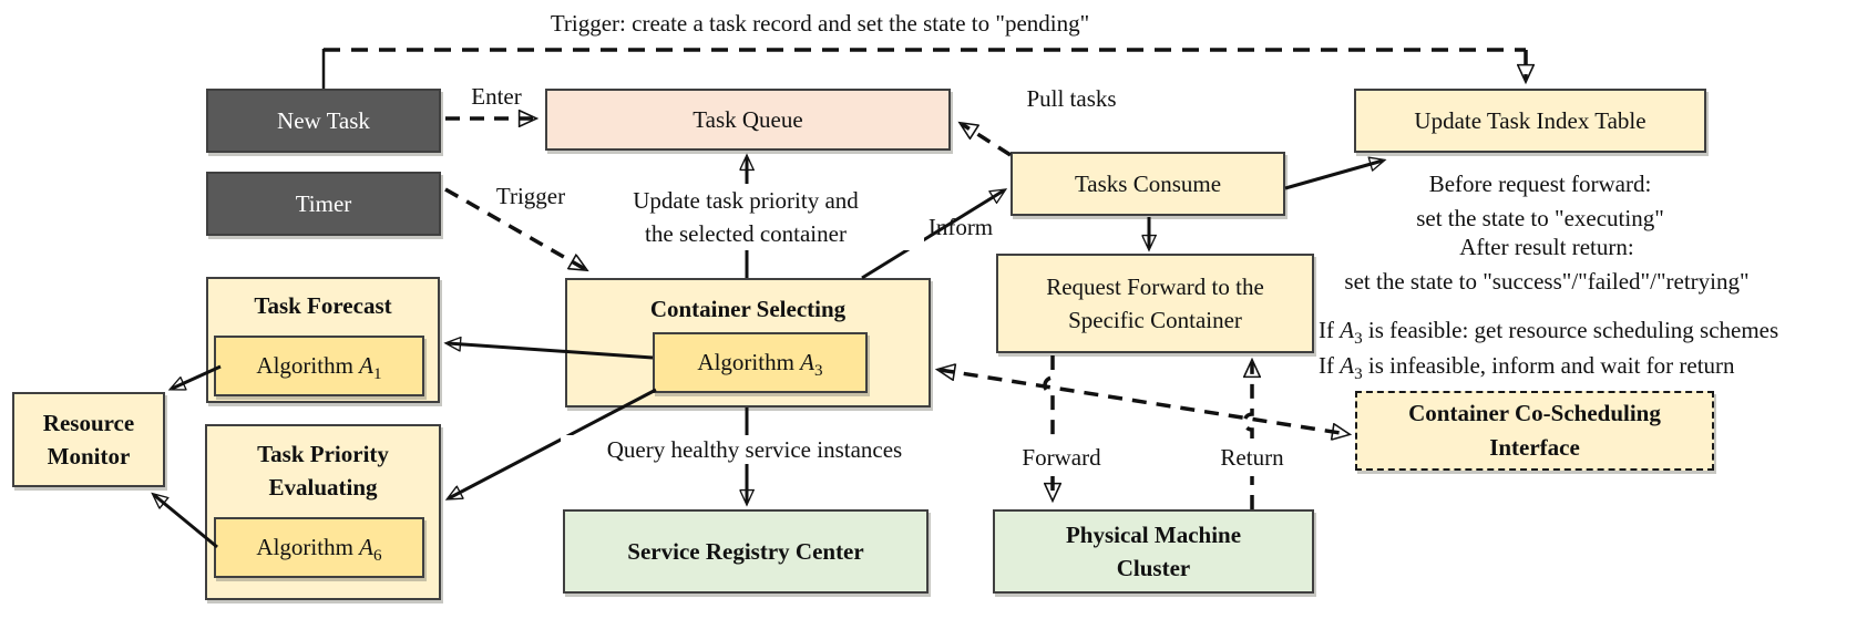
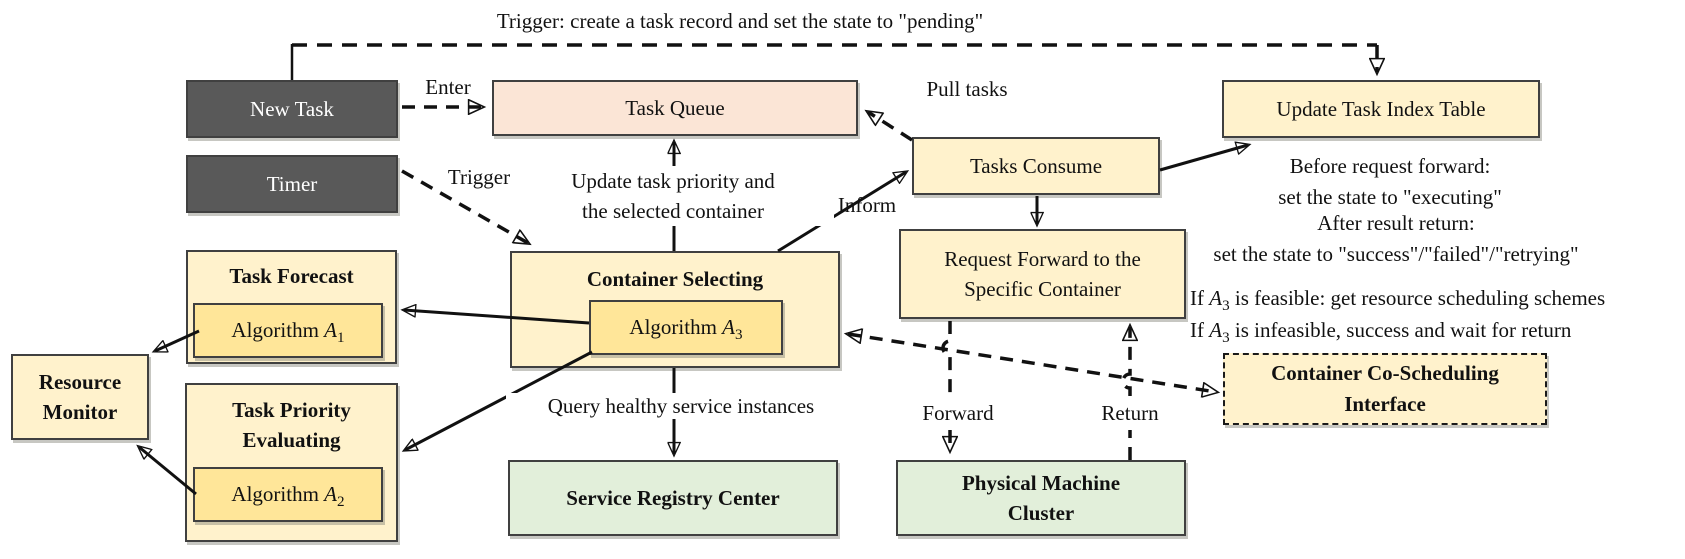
  Trigger: create a task record and set the state to "pending"
  New Task
  Timer
  Task Queue
  Tasks Consume
  Update Task Index Table
  Container Selecting
  Algorithm A3
  Task Forecast
  Algorithm A1
  Task Priority
  Evaluating
- Algorithm A6
+ Algorithm A2
  Resource
  Monitor
  Request Forward to the
  Specific Container
  Container Co-Scheduling
  Interface
  Service Registry Center
  Physical Machine
  Cluster
  Enter
  Pull tasks
  Trigger
  Update task priority and
  the selected container
  Inform
  Query healthy service instances
  Forward
  Return
  Before request forward:
  set the state to "executing"
  After result return:
  set the state to "success"/"failed"/"retrying"
  If A3 is feasible: get resource scheduling schemes
- If A3 is infeasible, inform and wait for return
+ If A3 is infeasible, success and wait for return
